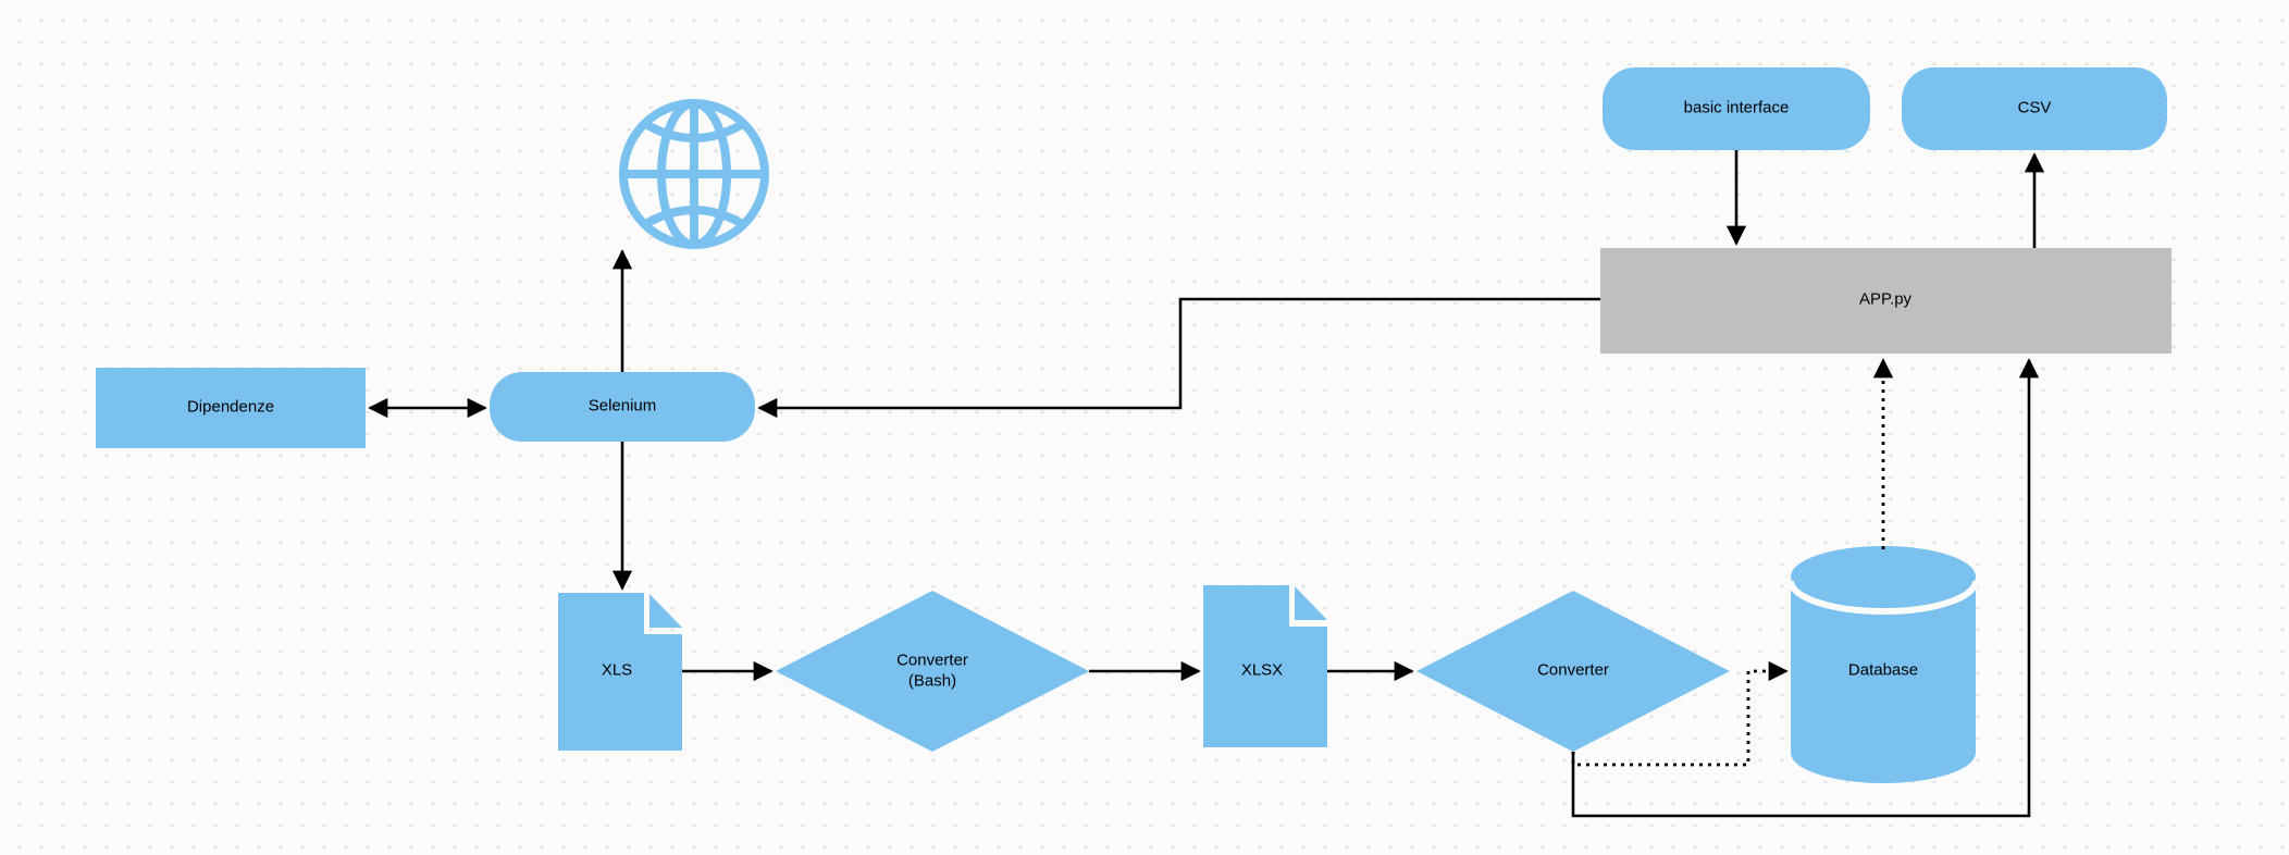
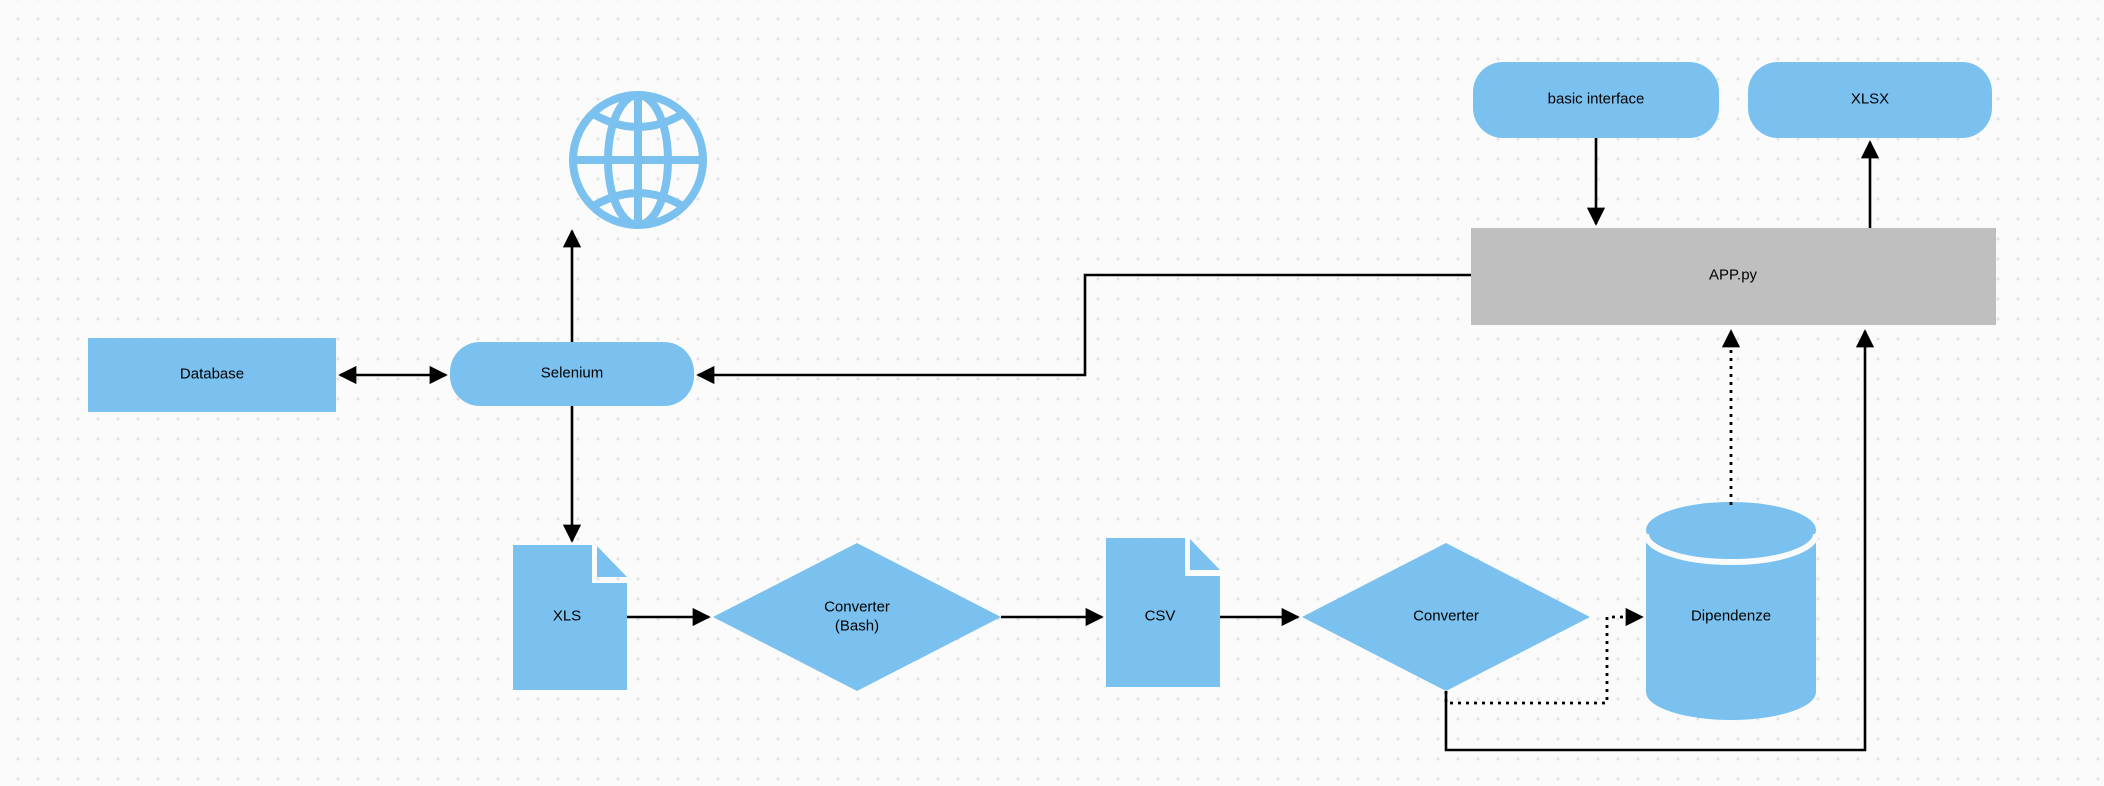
- Dipendenze
+ Database
  Selenium
  XLS
  Converter
  (Bash)
- XLSX
+ CSV
  Converter
- Database
+ Dipendenze
  basic interface
- CSV
+ XLSX
  APP.py
